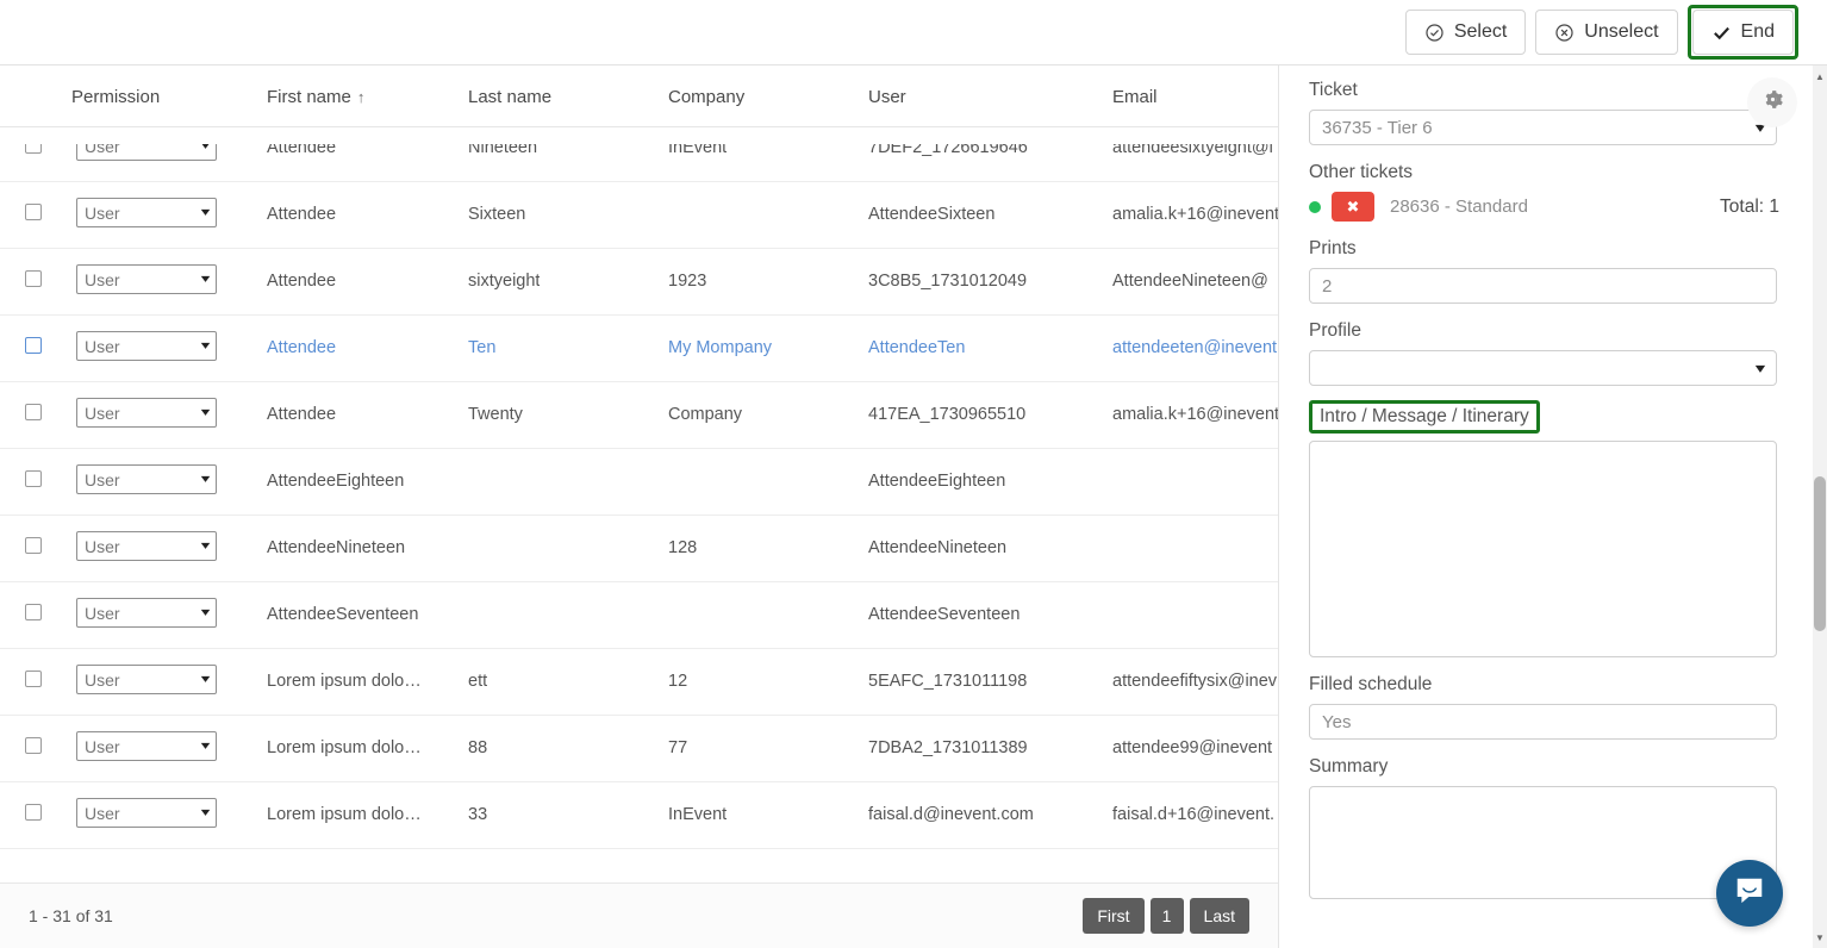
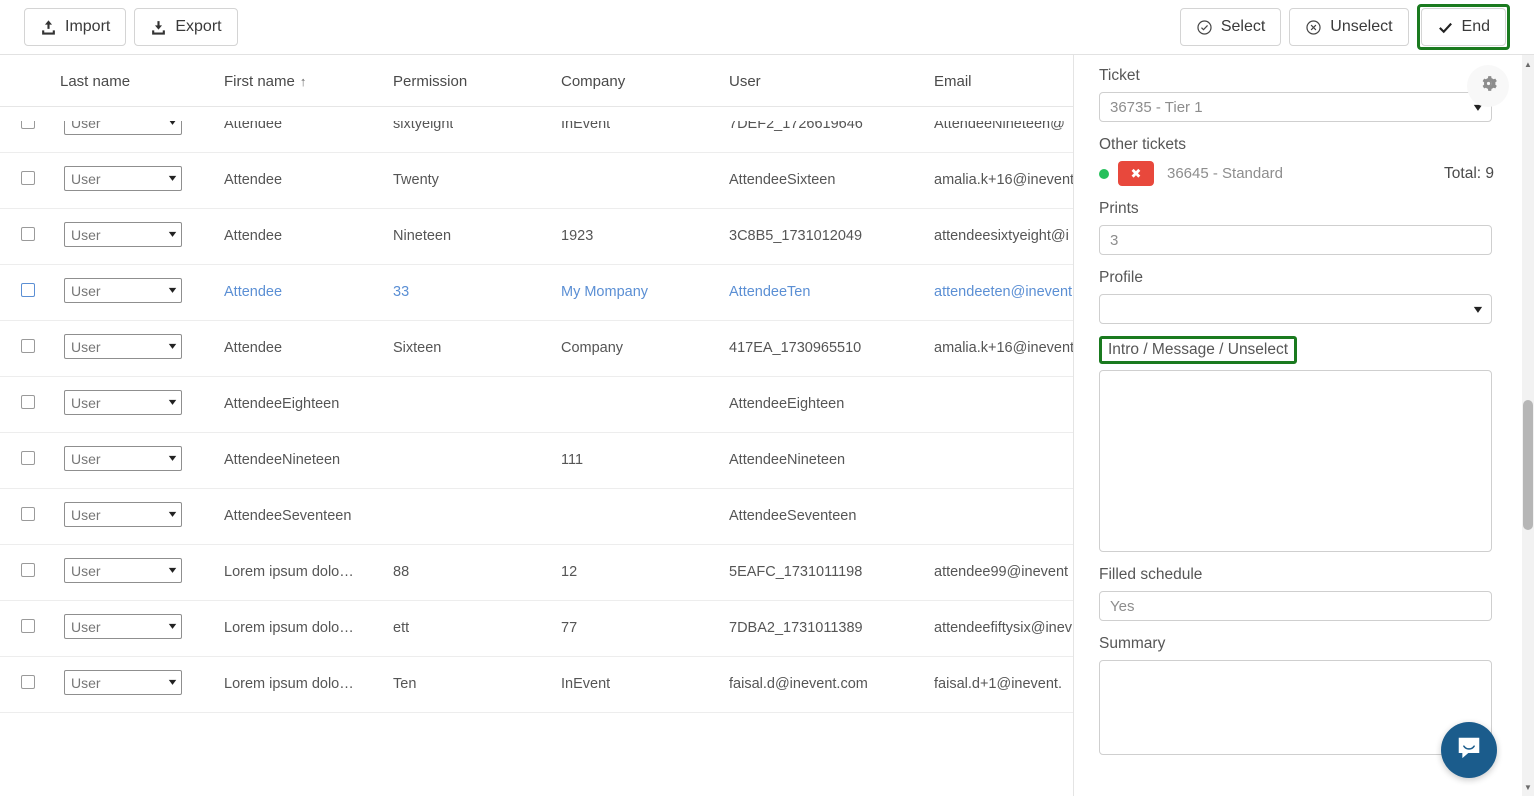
+ Import
+ Export
  Select
  Unselect
  End
- Permission
+ Last name
  First name ↑
- Last name
+ Permission
  Company
  User
  Email
  User
  ▾
  Attendee
- Nineteen
+ sixtyeight
  InEvent
  7DEF2_1726619646
- attendeesixtyeight@i
+ AttendeeNineteen@
  User
  ▾
  Attendee
- Sixteen
+ Twenty
  AttendeeSixteen
  amalia.k+16@ineven
  User
  ▾
  Attendee
- sixtyeight
+ Nineteen
  1923
  3C8B5_1731012049
- AttendeeNineteen@
+ attendeesixtyeight@i
  User
  ▾
  Attendee
- Ten
+ 33
  My Mompany
  AttendeeTen
  attendeeten@inevent
  User
  ▾
  Attendee
- Twenty
+ Sixteen
  Company
  417EA_1730965510
  amalia.k+16@ineven
  User
  ▾
  AttendeeEighteen
  AttendeeEighteen
  User
  ▾
  AttendeeNineteen
- 128
+ 111
  AttendeeNineteen
  User
  ▾
  AttendeeSeventeen
  AttendeeSeventeen
  User
  ▾
  Lorem ipsum dolo…
- ett
+ 88
  12
  5EAFC_1731011198
- attendeefiftysix@inev
+ attendee99@inevent
  User
  ▾
  Lorem ipsum dolo…
- 88
+ ett
  77
  7DBA2_1731011389
- attendee99@inevent
+ attendeefiftysix@inev
  User
  ▾
  Lorem ipsum dolo…
- 33
+ Ten
  InEvent
  faisal.d@inevent.com
- faisal.d+16@inevent.
+ faisal.d+1@inevent.
- 1 - 31 of 31
- First
- 1
- Last
  Ticket
- 36735 - Tier 6
+ 36735 - Tier 1
  ▾
  Other tickets
  ✖
- 28636 - Standard
+ 36645 - Standard
- Total: 1
+ Total: 9
  Prints
- 2
+ 3
  Profile
  ▾
- Intro / Message / Itinerary
+ Intro / Message / Unselect
  Filled schedule
  Yes
  Summary
  ▲
  ▼
